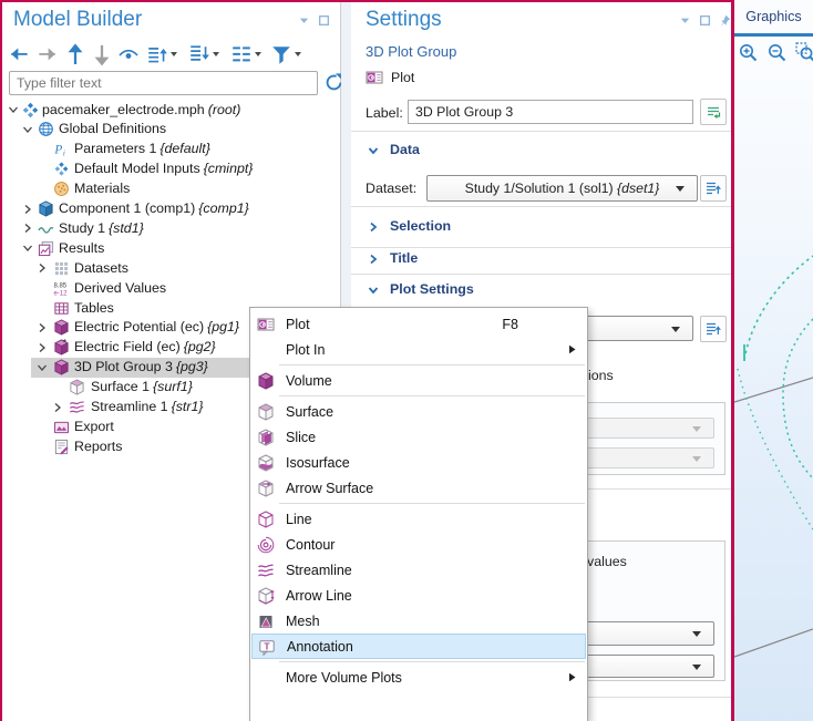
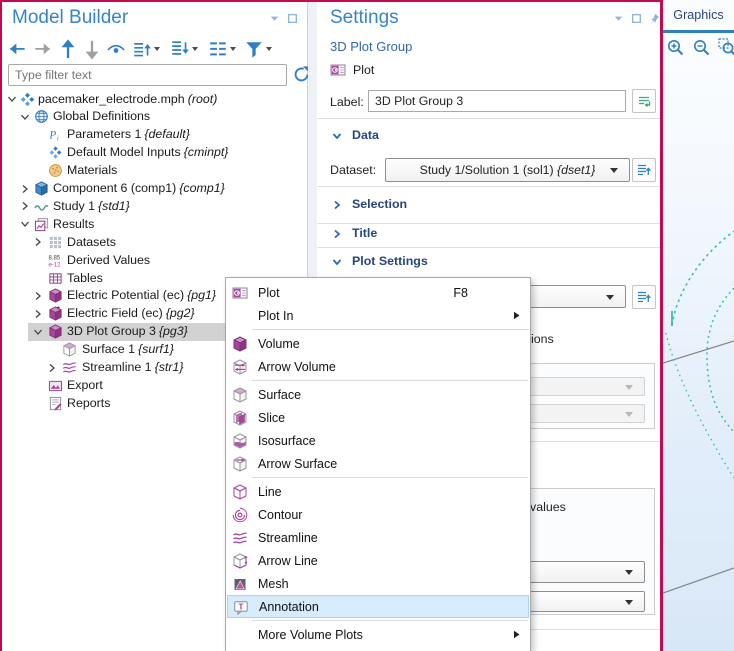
  Model Builder
  Type filter text
  pacemaker_electrode.mph (root)
  Global Definitions
  P
  i
  Parameters 1 {default}
  Default Model Inputs {cminpt}
  Materials
- Component 1 (comp1) {comp1}
+ Component 6 (comp1) {comp1}
  Study 1 {std1}
  Results
  Datasets
  Derived Values
  Tables
  Electric Potential (ec) {pg1}
  *
  Electric Field (ec) {pg2}
  3D Plot Group 3 {pg3}
  Surface 1 {surf1}
  Streamline 1 {str1}
  Export
  Reports
  Settings
  3D Plot Group
  Plot
  Label:
  3D Plot Group 3
  Data
  Dataset:
  Study 1/Solution 1 (sol1)
  {dset1}
  Selection
  Title
  Plot Settings
  ions
  values
  Graphics
  Plot
  F8
  Plot In
  Volume
+ Arrow Volume
  Surface
  Slice
  Isosurface
  Arrow Surface
  Line
  Contour
  Streamline
  Arrow Line
  Mesh
  T
  Annotation
  More Volume Plots
